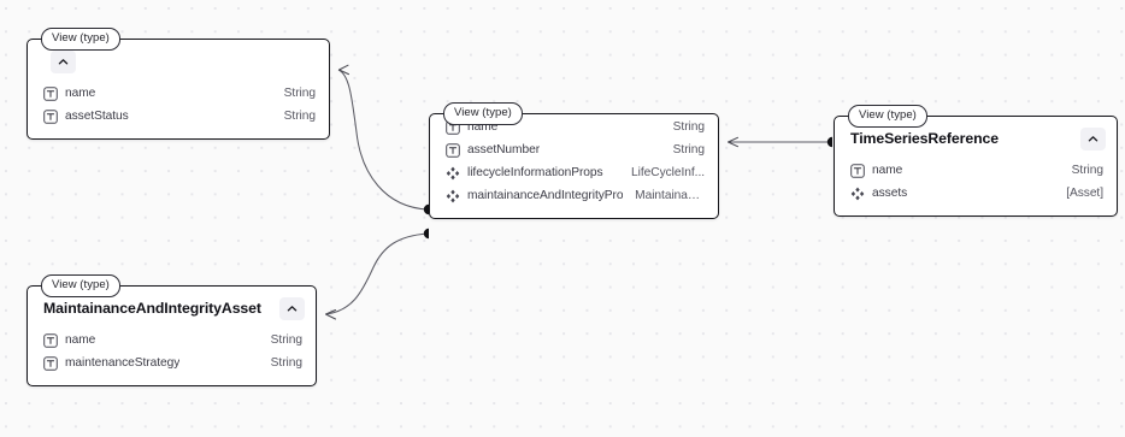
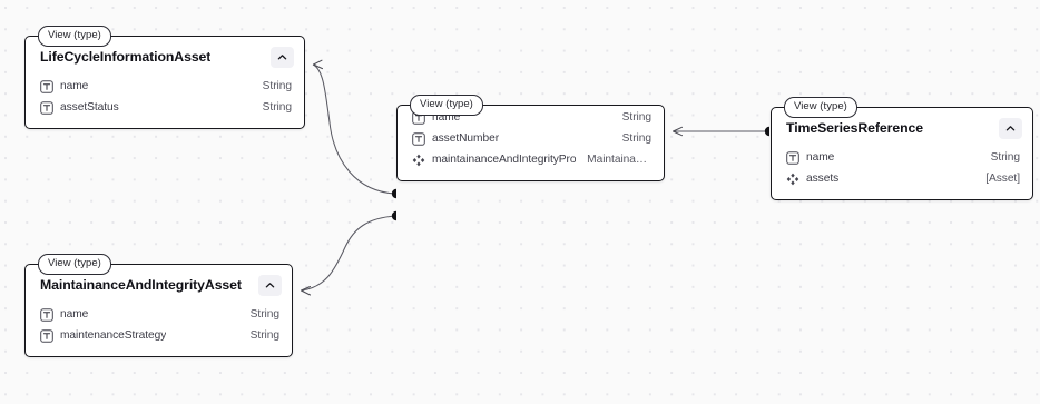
  View (type)
+ LifeCycleInformationAsset
  name
  String
  assetStatus
  String
  View (type)
  name
  String
  assetNumber
  String
- lifecycleInformationProps
- LifeCycleInf...
  maintainanceAndIntegrityPro
  Maintainanc.
  View (type)
  TimeSeriesReference
  name
  String
  assets
  [Asset]
  View (type)
  MaintainanceAndIntegrityAsset
  name
  String
  maintenanceStrategy
  String
